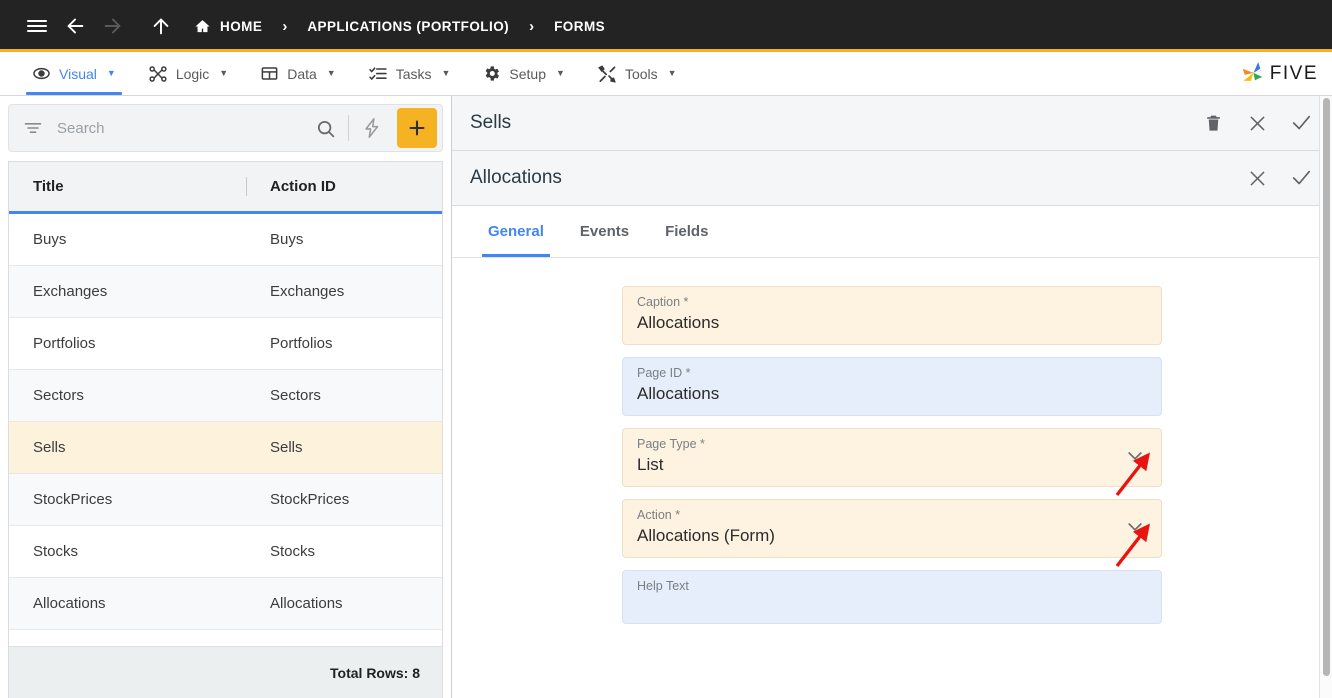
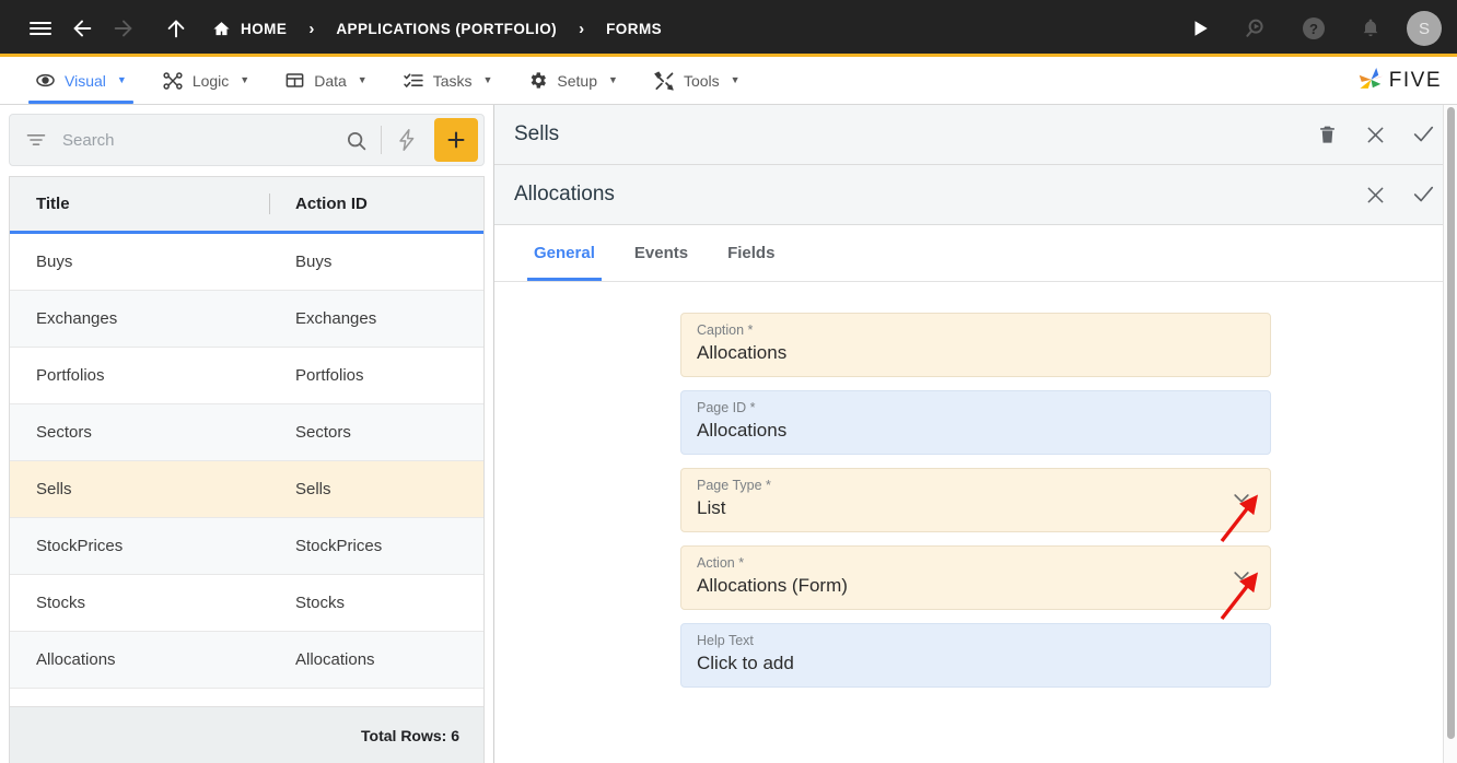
  HOME
  ›
  APPLICATIONS (PORTFOLIO)
  ›
  FORMS
+ ?
+ S
  Visual
  ▼
  Logic
  ▼
  Data
  ▼
  Tasks
  ▼
  Setup
  ▼
  Tools
  ▼
  FIVE
  Search
  Title
  Action ID
  Buys
  Buys
  Exchanges
  Exchanges
  Portfolios
  Portfolios
  Sectors
  Sectors
  Sells
  Sells
  StockPrices
  StockPrices
  Stocks
  Stocks
  Allocations
  Allocations
- Total Rows: 8
+ Total Rows: 6
  Sells
  Allocations
  General
  Events
  Fields
  Caption *
  Allocations
  Page ID *
  Allocations
  Page Type *
  List
  Action *
  Allocations (Form)
  Help Text
+ Click to add
